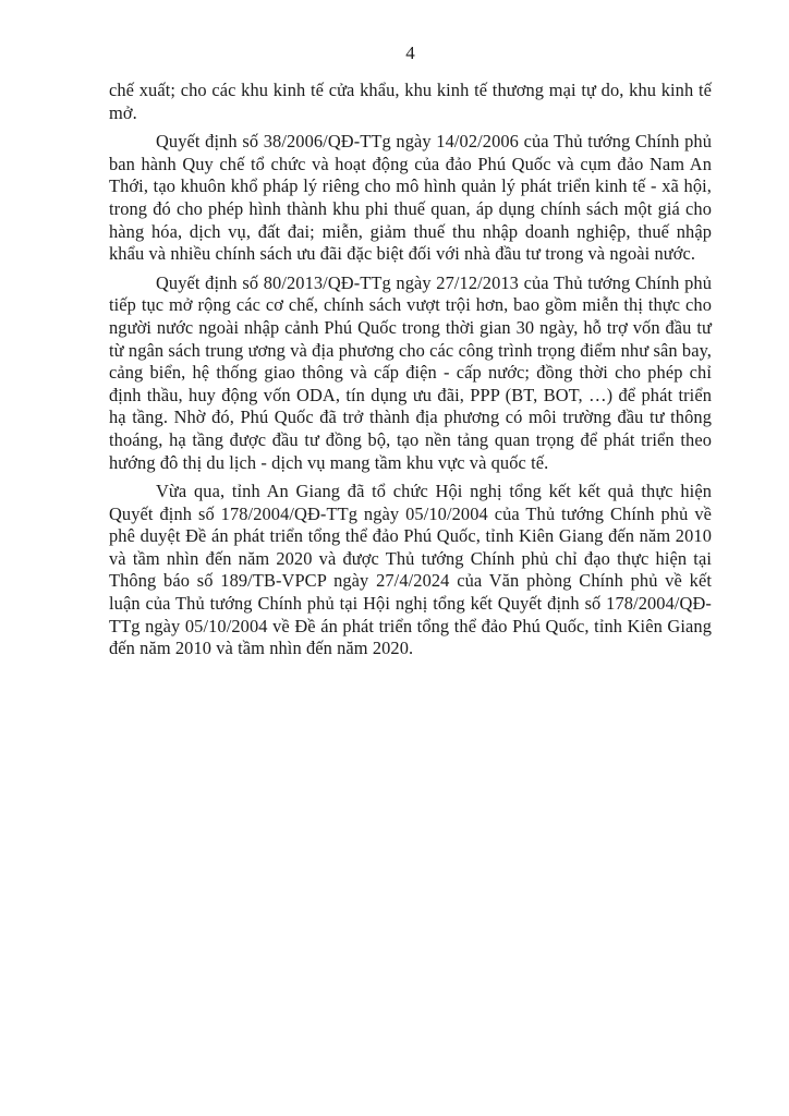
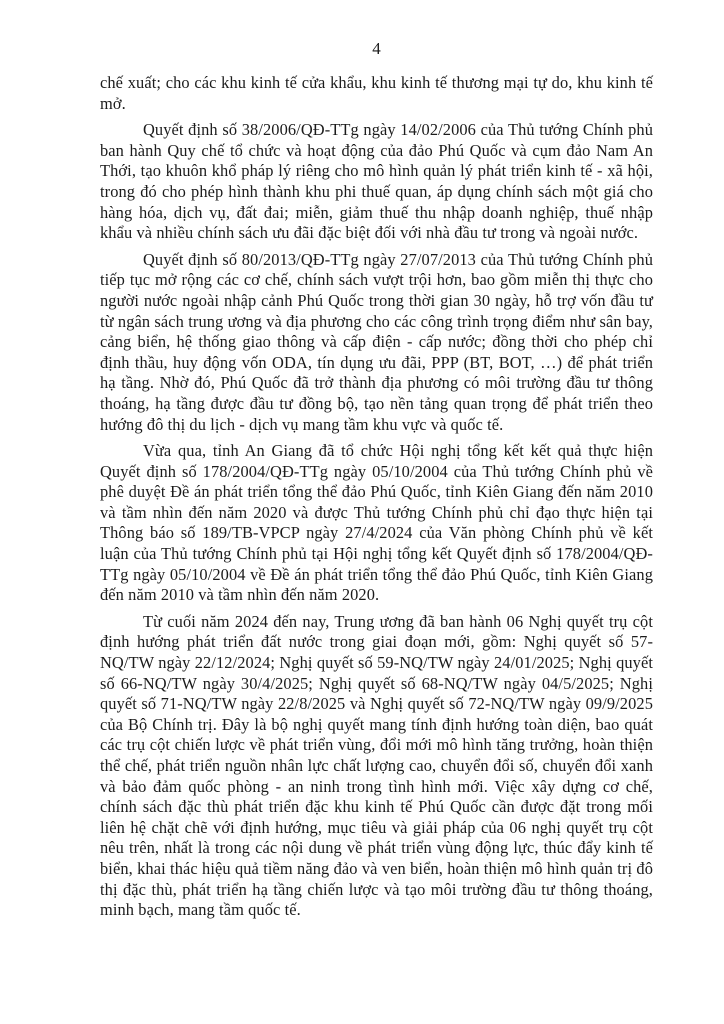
  4
  chế xuất; cho các khu kinh tế cửa khẩu, khu kinh tế thương mại tự do, khu kinh tế mở.
  Quyết định số 38/2006/QĐ-TTg ngày 14/02/2006 của Thủ tướng Chính phủ ban hành Quy chế tổ chức và hoạt động của đảo Phú Quốc và cụm đảo Nam An Thới, tạo khuôn khổ pháp lý riêng cho mô hình quản lý phát triển kinh tế - xã hội, trong đó cho phép hình thành khu phi thuế quan, áp dụng chính sách một giá cho hàng hóa, dịch vụ, đất đai; miễn, giảm thuế thu nhập doanh nghiệp, thuế nhập khẩu và nhiều chính sách ưu đãi đặc biệt đối với nhà đầu tư trong và ngoài nước.
- Quyết định số 80/2013/QĐ-TTg ngày 27/12/2013 của Thủ tướng Chính phủ tiếp tục mở rộng các cơ chế, chính sách vượt trội hơn, bao gồm miễn thị thực cho người nước ngoài nhập cảnh Phú Quốc trong thời gian 30 ngày, hỗ trợ vốn đầu tư từ ngân sách trung ương và địa phương cho các công trình trọng điểm như sân bay, cảng biển, hệ thống giao thông và cấp điện - cấp nước; đồng thời cho phép chỉ định thầu, huy động vốn ODA, tín dụng ưu đãi, PPP (BT, BOT, …) để phát triển hạ tầng. Nhờ đó, Phú Quốc đã trở thành địa phương có môi trường đầu tư thông thoáng, hạ tầng được đầu tư đồng bộ, tạo nền tảng quan trọng để phát triển theo hướng đô thị du lịch - dịch vụ mang tầm khu vực và quốc tế.
+ Quyết định số 80/2013/QĐ-TTg ngày 27/07/2013 của Thủ tướng Chính phủ tiếp tục mở rộng các cơ chế, chính sách vượt trội hơn, bao gồm miễn thị thực cho người nước ngoài nhập cảnh Phú Quốc trong thời gian 30 ngày, hỗ trợ vốn đầu tư từ ngân sách trung ương và địa phương cho các công trình trọng điểm như sân bay, cảng biển, hệ thống giao thông và cấp điện - cấp nước; đồng thời cho phép chỉ định thầu, huy động vốn ODA, tín dụng ưu đãi, PPP (BT, BOT, …) để phát triển hạ tầng. Nhờ đó, Phú Quốc đã trở thành địa phương có môi trường đầu tư thông thoáng, hạ tầng được đầu tư đồng bộ, tạo nền tảng quan trọng để phát triển theo hướng đô thị du lịch - dịch vụ mang tầm khu vực và quốc tế.
  Vừa qua, tỉnh An Giang đã tổ chức Hội nghị tổng kết kết quả thực hiện Quyết định số 178/2004/QĐ-TTg ngày 05/10/2004 của Thủ tướng Chính phủ về phê duyệt Đề án phát triển tổng thể đảo Phú Quốc, tỉnh Kiên Giang đến năm 2010 và tầm nhìn đến năm 2020 và được Thủ tướng Chính phủ chỉ đạo thực hiện tại Thông báo số 189/TB-VPCP ngày 27/4/2024 của Văn phòng Chính phủ về kết luận của Thủ tướng Chính phủ tại Hội nghị tổng kết Quyết định số 178/2004/QĐ-TTg ngày 05/10/2004 về Đề án phát triển tổng thể đảo Phú Quốc, tỉnh Kiên Giang đến năm 2010 và tầm nhìn đến năm 2020.
+ Từ cuối năm 2024 đến nay, Trung ương đã ban hành 06 Nghị quyết trụ cột định hướng phát triển đất nước trong giai đoạn mới, gồm: Nghị quyết số 57-NQ/TW ngày 22/12/2024; Nghị quyết số 59-NQ/TW ngày 24/01/2025; Nghị quyết số 66-NQ/TW ngày 30/4/2025; Nghị quyết số 68-NQ/TW ngày 04/5/2025; Nghị quyết số 71-NQ/TW ngày 22/8/2025 và Nghị quyết số 72-NQ/TW ngày 09/9/2025 của Bộ Chính trị. Đây là bộ nghị quyết mang tính định hướng toàn diện, bao quát các trụ cột chiến lược về phát triển vùng, đổi mới mô hình tăng trưởng, hoàn thiện thể chế, phát triển nguồn nhân lực chất lượng cao, chuyển đổi số, chuyển đổi xanh và bảo đảm quốc phòng - an ninh trong tình hình mới. Việc xây dựng cơ chế, chính sách đặc thù phát triển đặc khu kinh tế Phú Quốc cần được đặt trong mối liên hệ chặt chẽ với định hướng, mục tiêu và giải pháp của 06 nghị quyết trụ cột nêu trên, nhất là trong các nội dung về phát triển vùng động lực, thúc đẩy kinh tế biển, khai thác hiệu quả tiềm năng đảo và ven biển, hoàn thiện mô hình quản trị đô thị đặc thù, phát triển hạ tầng chiến lược và tạo môi trường đầu tư thông thoáng, minh bạch, mang tầm quốc tế.
